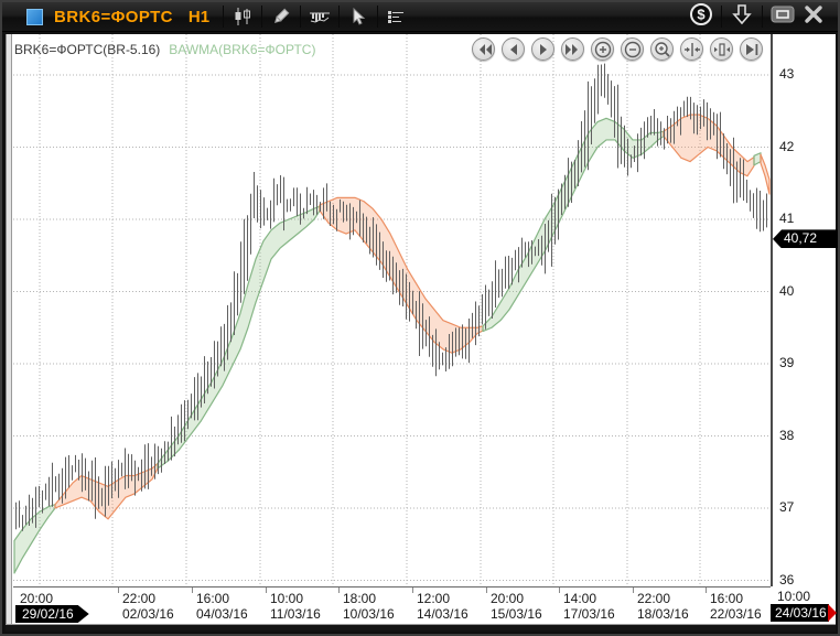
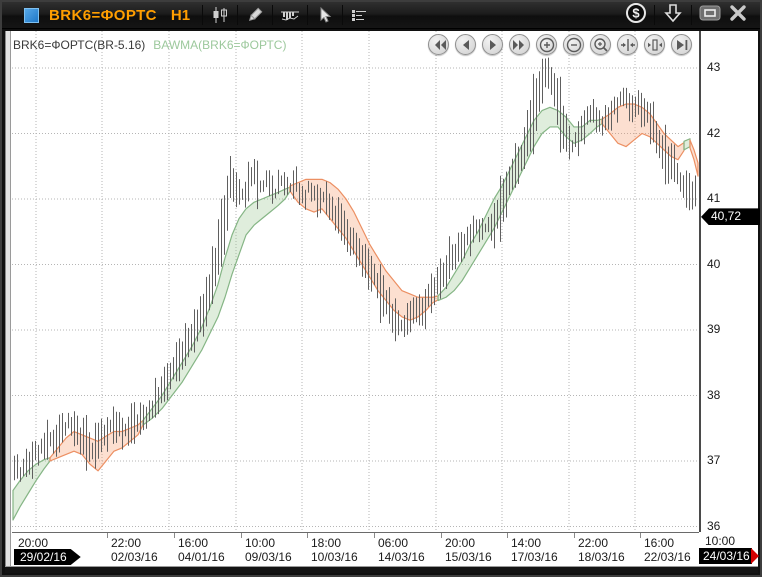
  BRK6=ФОРТС
  H1
  $
  BRK6=ФОРТС(BR-5.16) BAWMA(BRK6=ФОРТС)
  40,72
  43
  42
  41
  40
  39
  38
  37
  36
  20:00
  29/02/16
  22:00
  02/03/16
  16:00
- 04/03/16
+ 04/01/16
  10:00
- 11/03/16
+ 09/03/16
  18:00
  10/03/16
- 12:00
+ 06:00
  14/03/16
  20:00
  15/03/16
  14:00
  17/03/16
  22:00
  18/03/16
  16:00
  22/03/16
  10:00
  24/03/16
